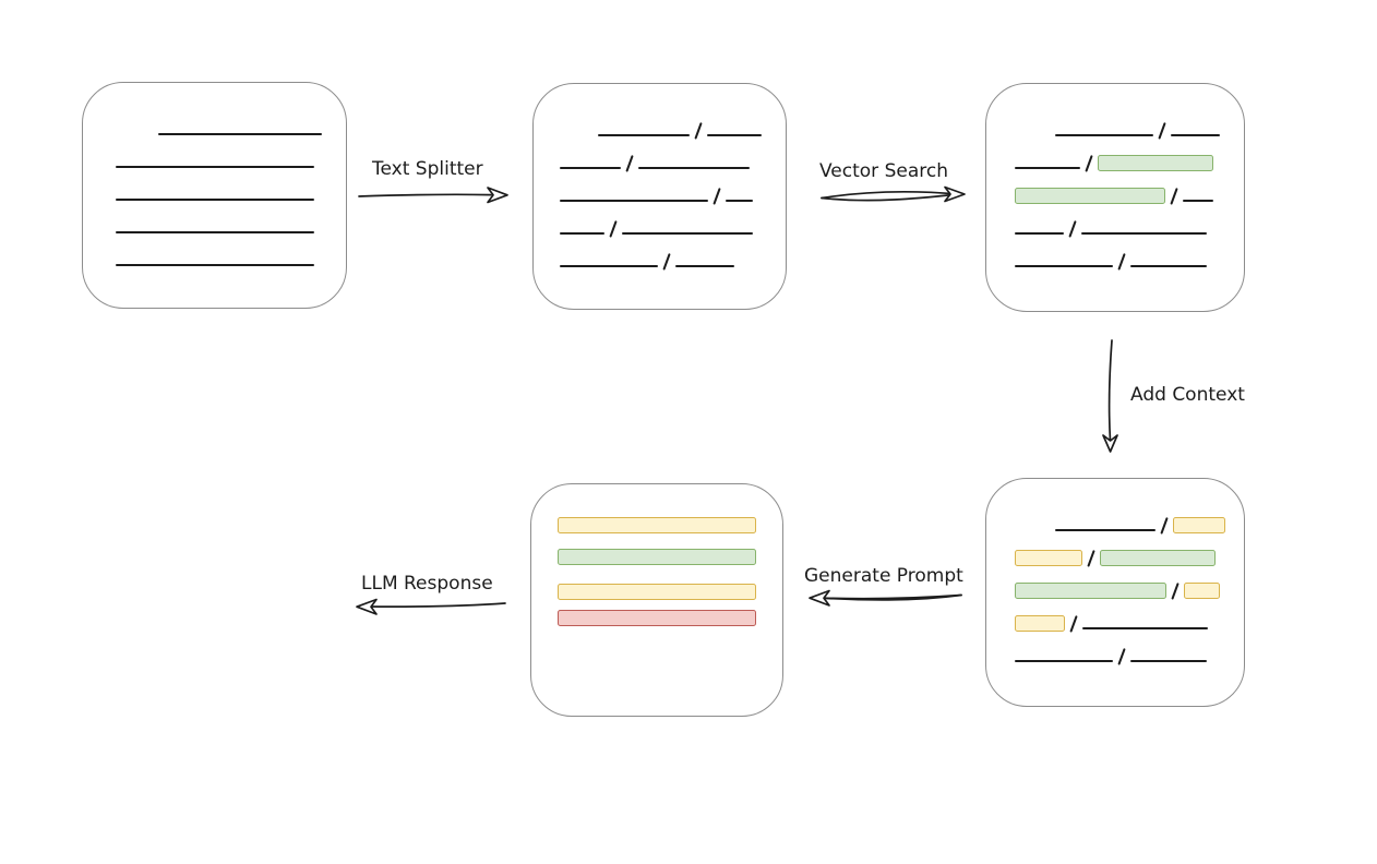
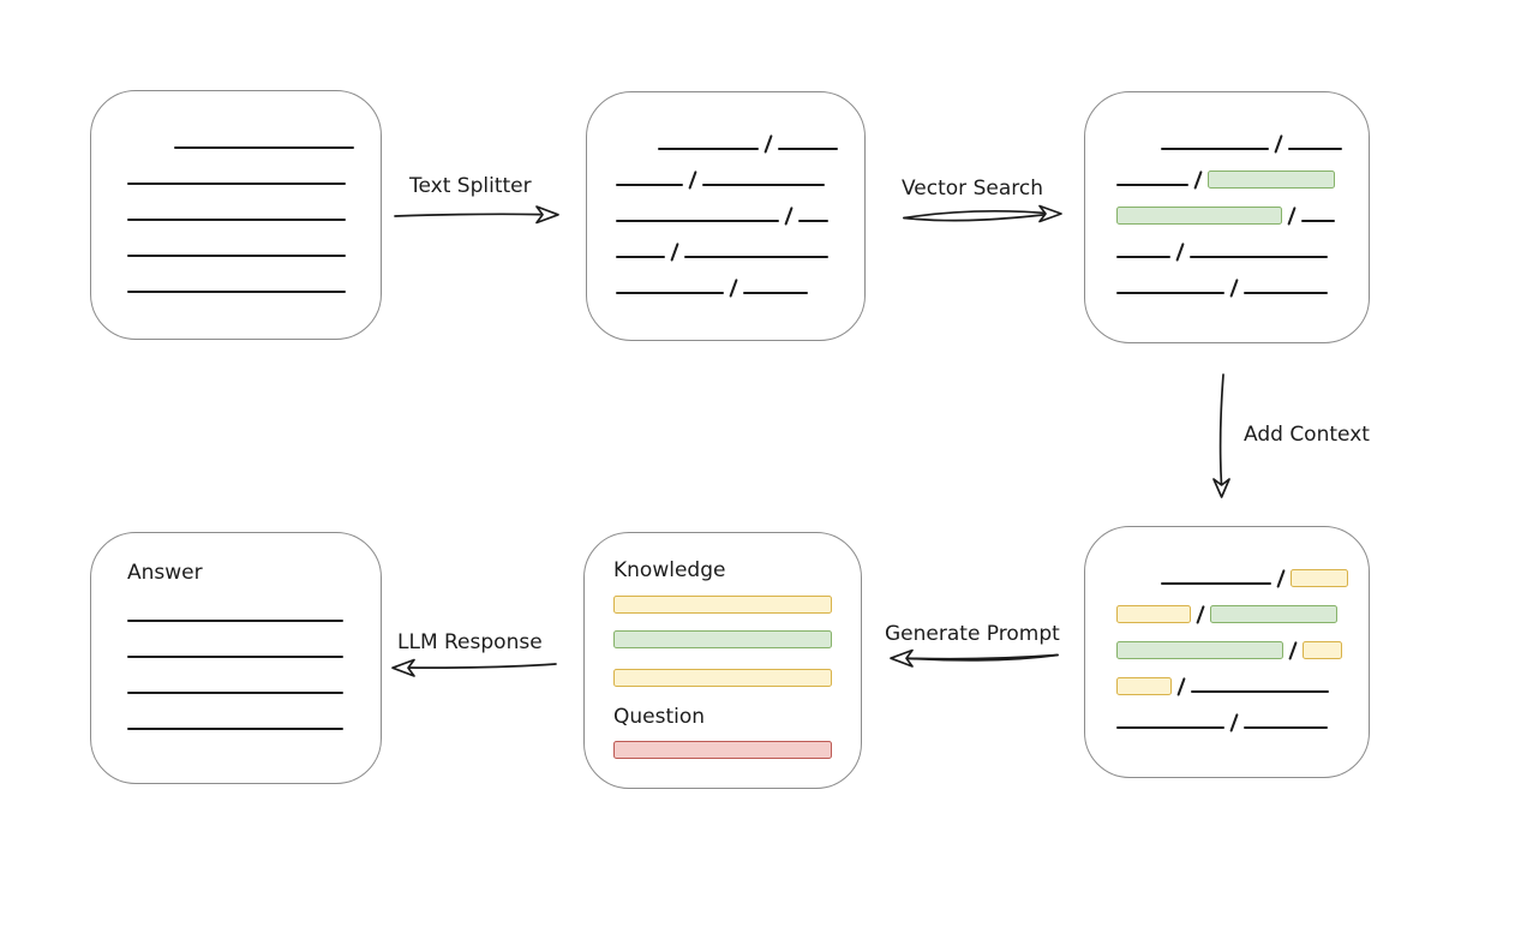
+ Knowledge
+ Question
+ Answer
  Text Splitter
  Vector Search
  Add Context
  Generate Prompt
  LLM Response
